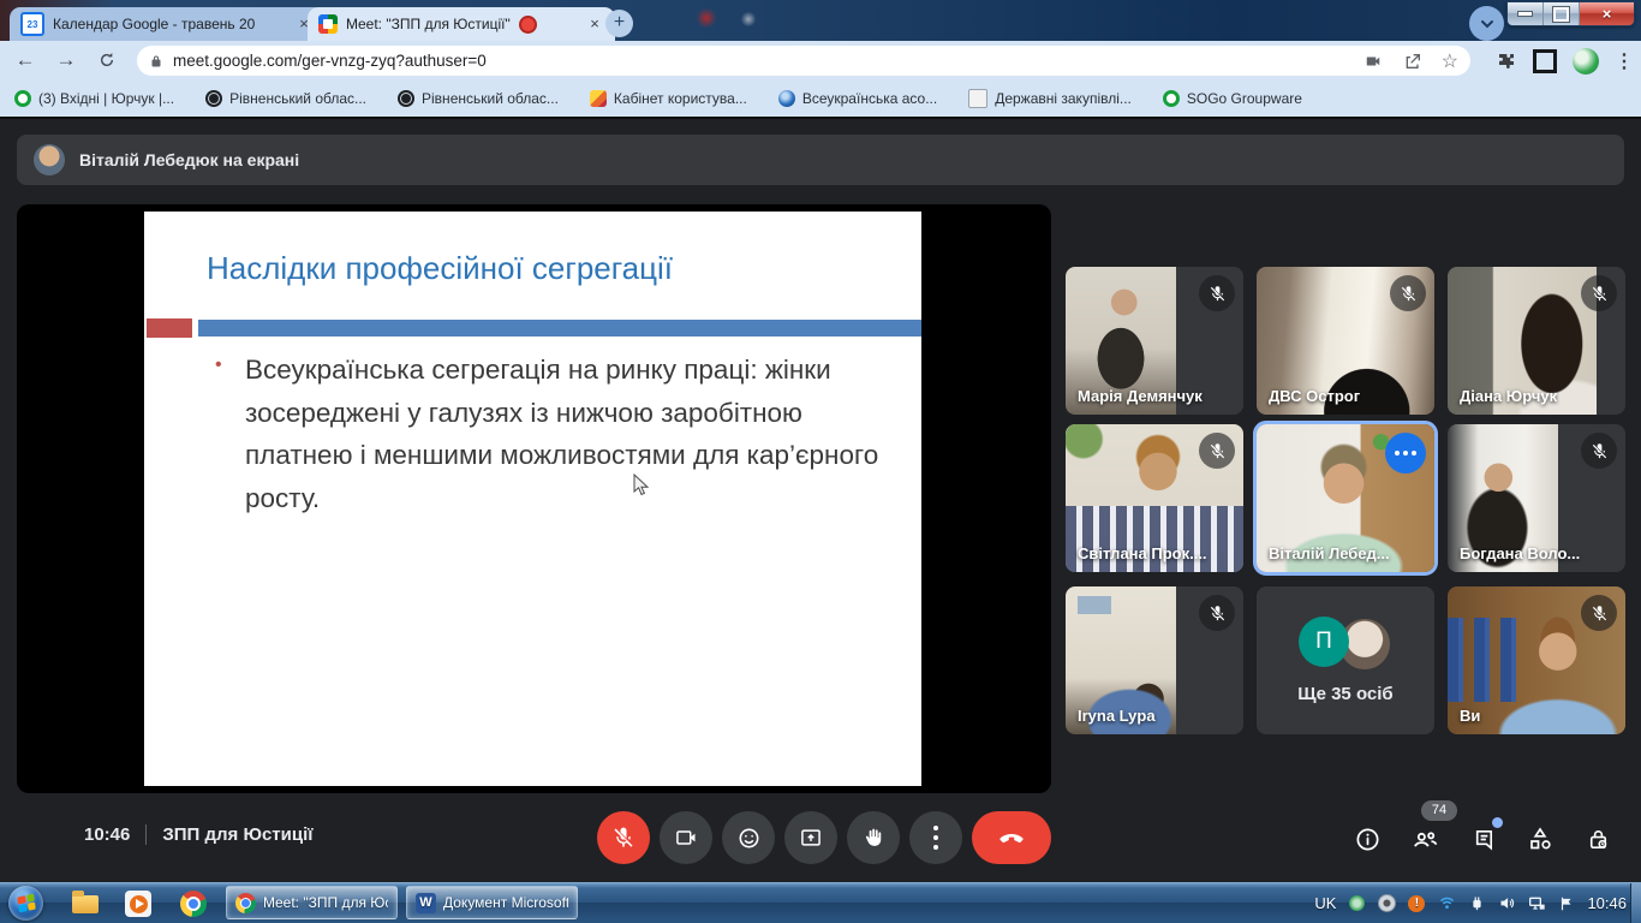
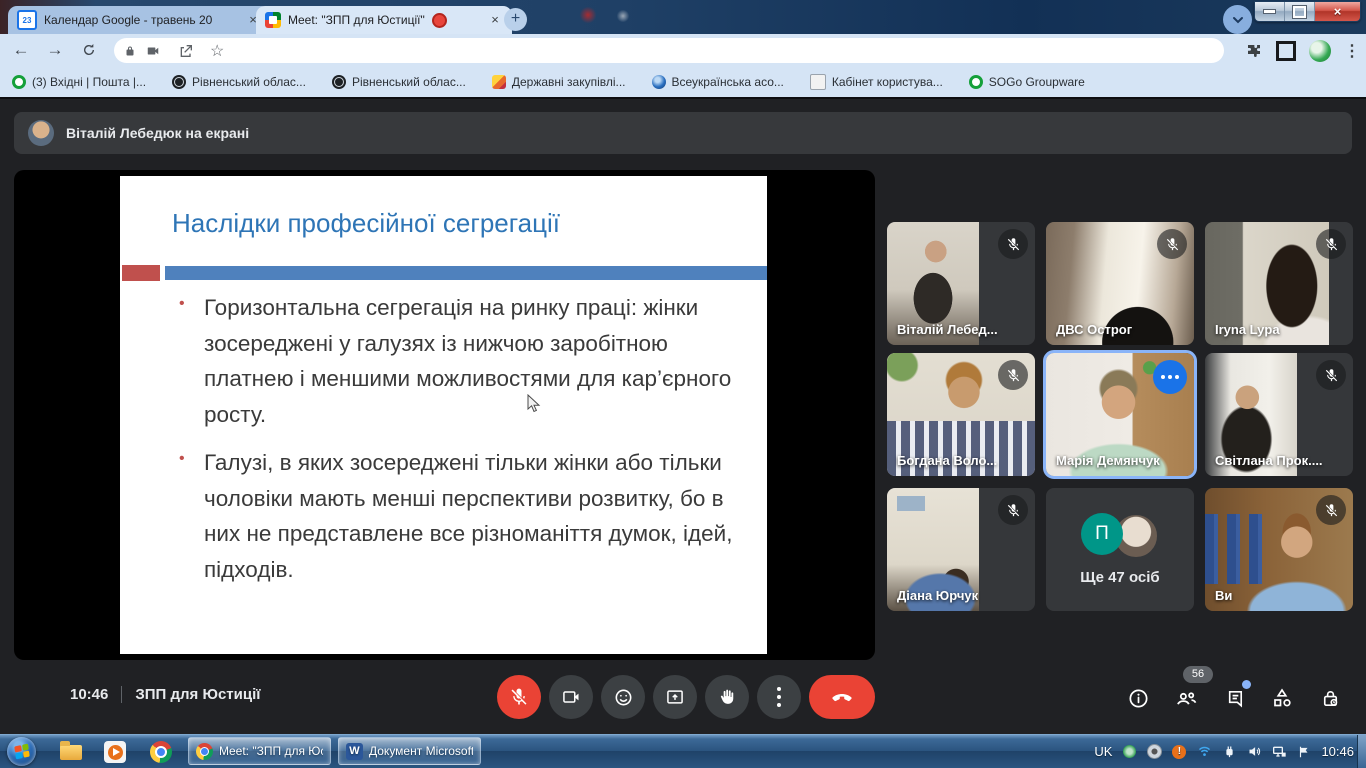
  23
  Календар Google - травень 20
  ×
  Meet: "ЗПП для Юстиції"
  ×
  +
  ×
  ←
  →
- meet.google.com/ger-vnzg-zyq?authuser=0
  ☆
  ⋮
- (3) Вхідні | Юрчук |...
+ (3) Вхідні | Пошта |...
  Рівненський облас...
  Рівненський облас...
- Кабінет користува...
+ Державні закупівлі...
  Всеукраїнська асо...
- Державні закупівлі...
+ Кабінет користува...
  SOGo Groupware
  Віталій Лебедюк на екрані
  Наслідки професійної сегрегації
- Всеукраїнська сегрегація на ринку праці: жінки зосереджені у галузях із нижчою заробітною платнею і меншими можливостями для кар’єрного росту.
+ Горизонтальна сегрегація на ринку праці: жінки зосереджені у галузях із нижчою заробітною платнею і меншими можливостями для кар’єрного росту.
+ Галузі, в яких зосереджені тільки жінки або тільки чоловіки мають менші перспективи розвитку, бо в них не представлене все різноманіття думок, ідей, підходів.
- Марія Демянчук
+ Віталій Лебед...
  ДВС Острог
- Діана Юрчук
+ Іryna Lypa
- Світлана Прок....
+ Богдана Воло...
- Віталій Лебед...
+ Марія Демянчук
- Богдана Воло...
+ Світлана Прок....
- Іryna Lypa
+ Діана Юрчук
  П
- Ще 35 осіб
+ Ще 47 осіб
  Ви
  10:46
  ЗПП для Юстиції
- 74
+ 56
  W
  Документ Microsoft
  UK
  !
  10:46
